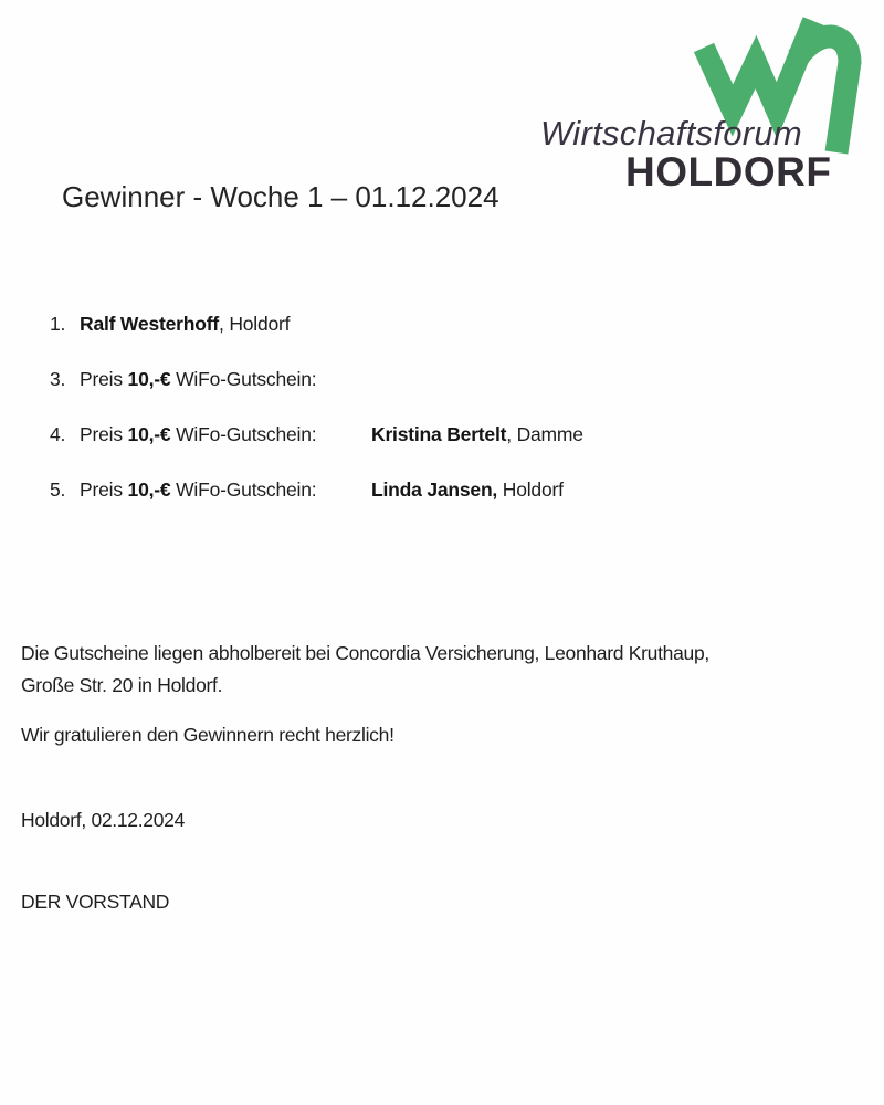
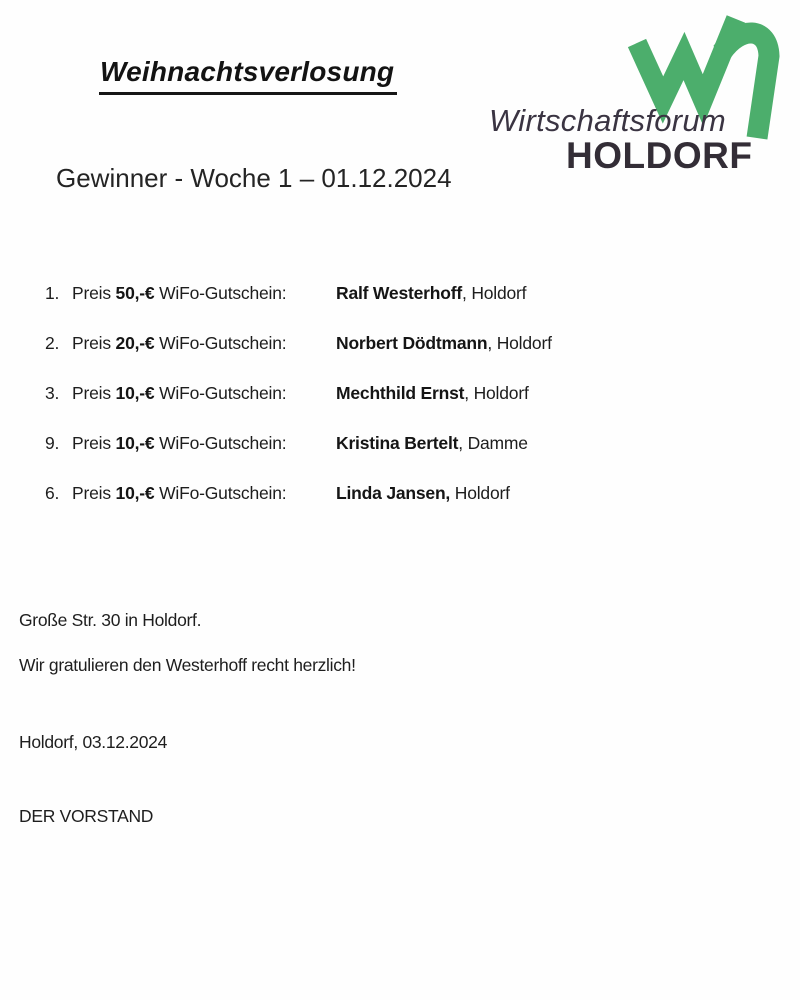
+ Weihnachtsverlosung
  Wirtschaftsforum
  HOLDORF
  Gewinner - Woche 1 – 01.12.2024
  1.
+ Preis 50,-€ WiFo-Gutschein:
  Ralf Westerhoff, Holdorf
+ 2.
+ Preis 20,-€ WiFo-Gutschein:
+ Norbert Dödtmann, Holdorf
  3.
  Preis 10,-€ WiFo-Gutschein:
+ Mechthild Ernst, Holdorf
- 4.
+ 9.
  Preis 10,-€ WiFo-Gutschein:
  Kristina Bertelt, Damme
- 5.
+ 6.
  Preis 10,-€ WiFo-Gutschein:
  Linda Jansen, Holdorf
- Die Gutscheine liegen abholbereit bei Concordia Versicherung, Leonhard Kruthaup,
- Große Str. 20 in Holdorf.
+ Große Str. 30 in Holdorf.
- Wir gratulieren den Gewinnern recht herzlich!
+ Wir gratulieren den Westerhoff recht herzlich!
- Holdorf, 02.12.2024
+ Holdorf, 03.12.2024
  DER VORSTAND
